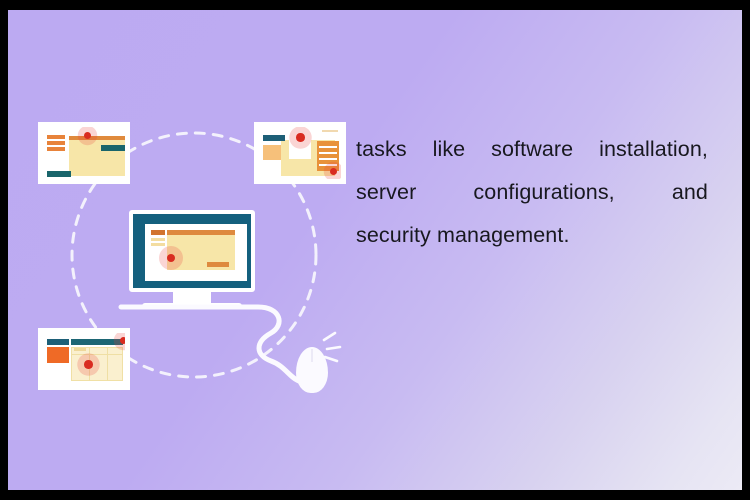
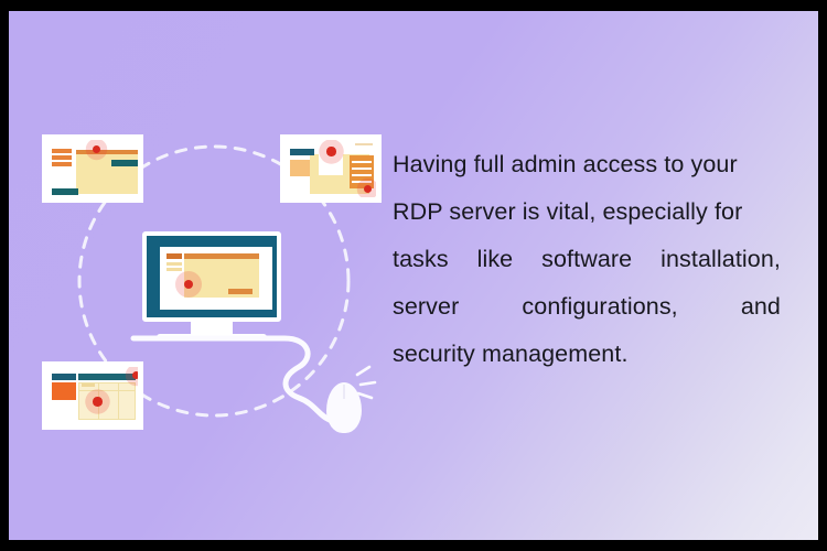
+ Having full admin access to your
+ RDP server is vital, especially for
  tasks
  like
  software
  installation,
  server
  configurations,
  and
  security management.
